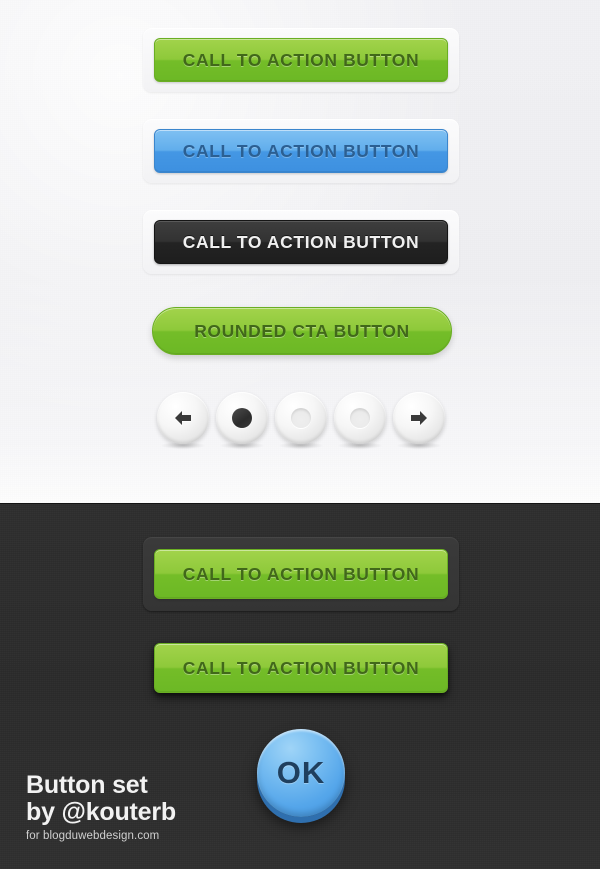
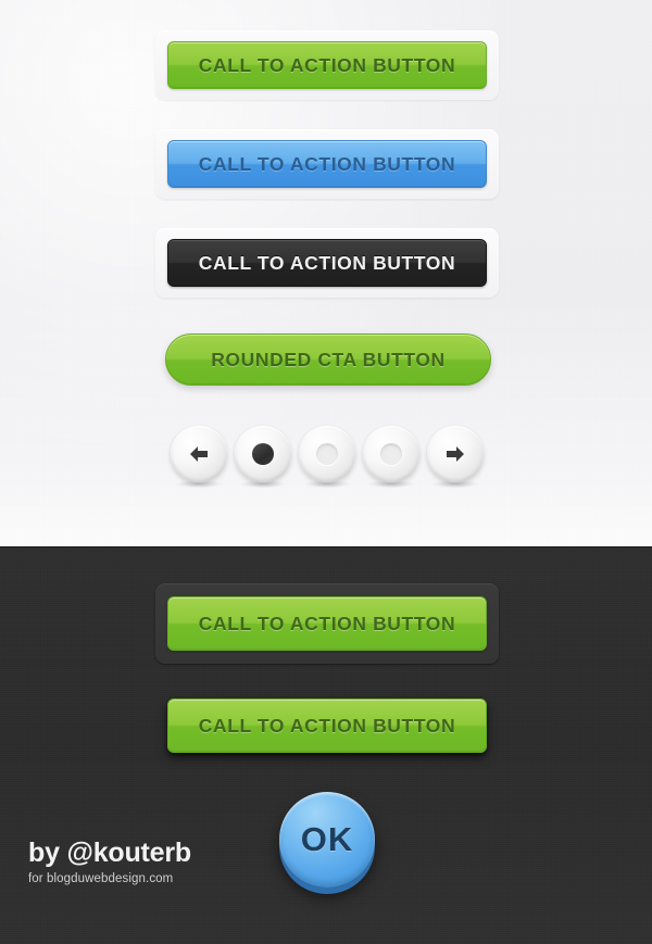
  CALL TO ACTION BUTTON
  CALL TO ACTION BUTTON
  CALL TO ACTION BUTTON
  ROUNDED CTA BUTTON
  CALL TO ACTION BUTTON
  CALL TO ACTION BUTTON
  OK
- Button set
  by @kouterb
  for blogduwebdesign.com
